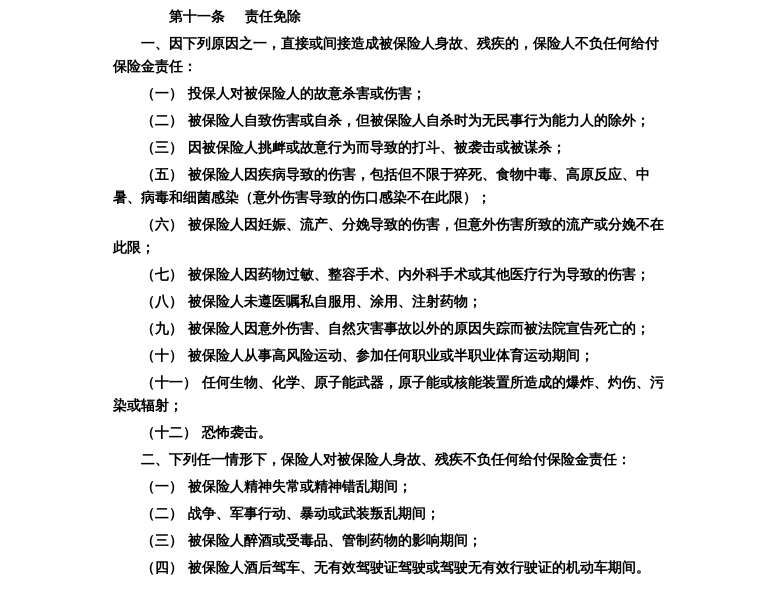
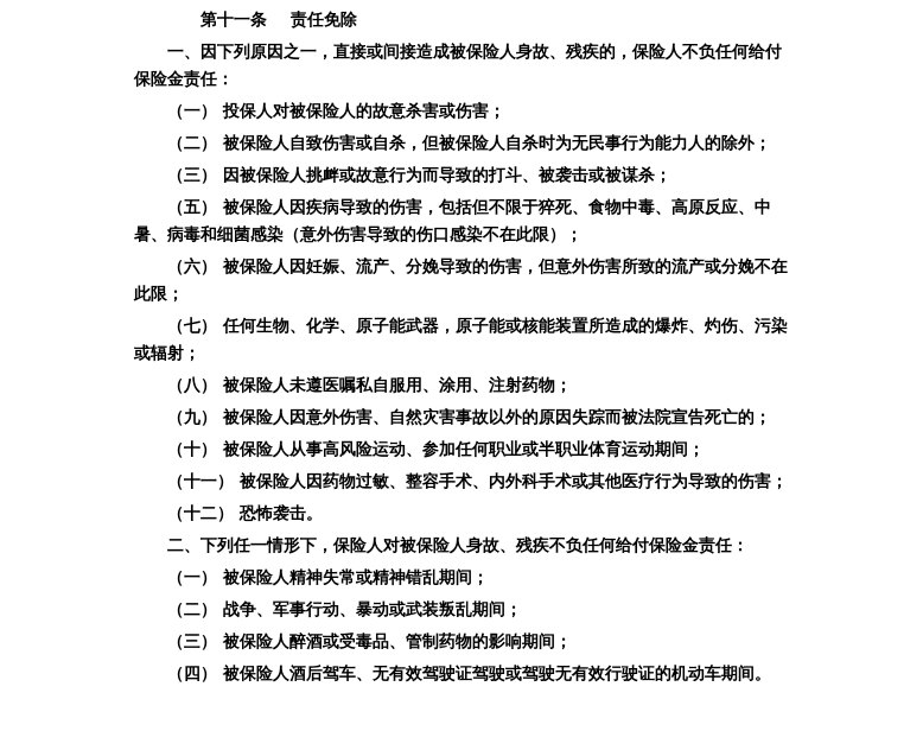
  第十一条 责任免除
  一、因下列原因之一，直接或间接造成被保险人身故、残疾的，保险人不负任何给付保险金责任：
  （一） 投保人对被保险人的故意杀害或伤害；
  （二） 被保险人自致伤害或自杀，但被保险人自杀时为无民事行为能力人的除外；
  （三） 因被保险人挑衅或故意行为而导致的打斗、被袭击或被谋杀；
  （五） 被保险人因疾病导致的伤害，包括但不限于猝死、食物中毒、高原反应、中暑、病毒和细菌感染（意外伤害导致的伤口感染不在此限）；
  （六） 被保险人因妊娠、流产、分娩导致的伤害，但意外伤害所致的流产或分娩不在此限；
- （七） 被保险人因药物过敏、整容手术、内外科手术或其他医疗行为导致的伤害；
+ （七） 任何生物、化学、原子能武器，原子能或核能装置所造成的爆炸、灼伤、污染或辐射；
  （八） 被保险人未遵医嘱私自服用、涂用、注射药物；
  （九） 被保险人因意外伤害、自然灾害事故以外的原因失踪而被法院宣告死亡的；
  （十） 被保险人从事高风险运动、参加任何职业或半职业体育运动期间；
- （十一） 任何生物、化学、原子能武器，原子能或核能装置所造成的爆炸、灼伤、污染或辐射；
+ （十一） 被保险人因药物过敏、整容手术、内外科手术或其他医疗行为导致的伤害；
  （十二） 恐怖袭击。
  二、下列任一情形下，保险人对被保险人身故、残疾不负任何给付保险金责任：
  （一） 被保险人精神失常或精神错乱期间；
  （二） 战争、军事行动、暴动或武装叛乱期间；
  （三） 被保险人醉酒或受毒品、管制药物的影响期间；
  （四） 被保险人酒后驾车、无有效驾驶证驾驶或驾驶无有效行驶证的机动车期间。
